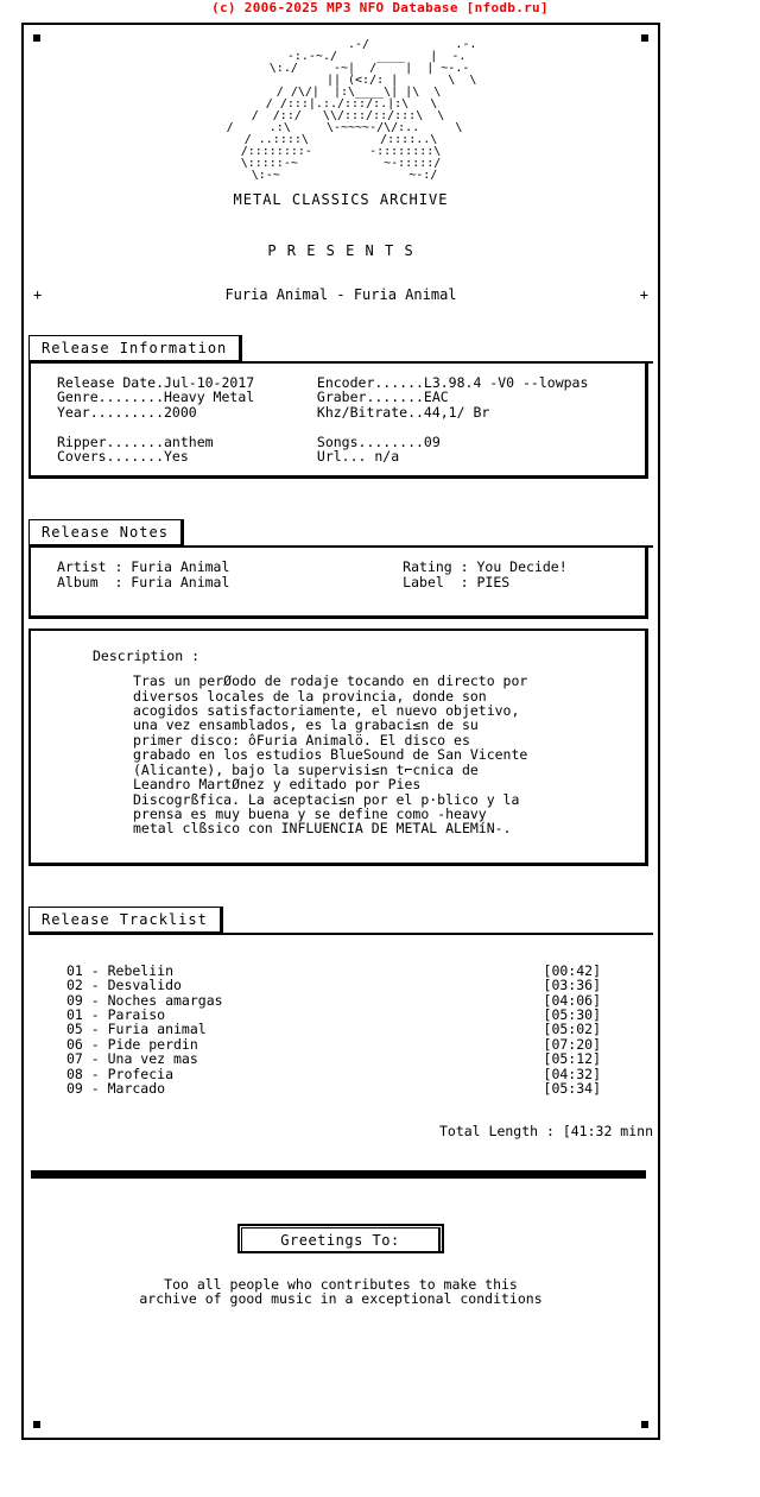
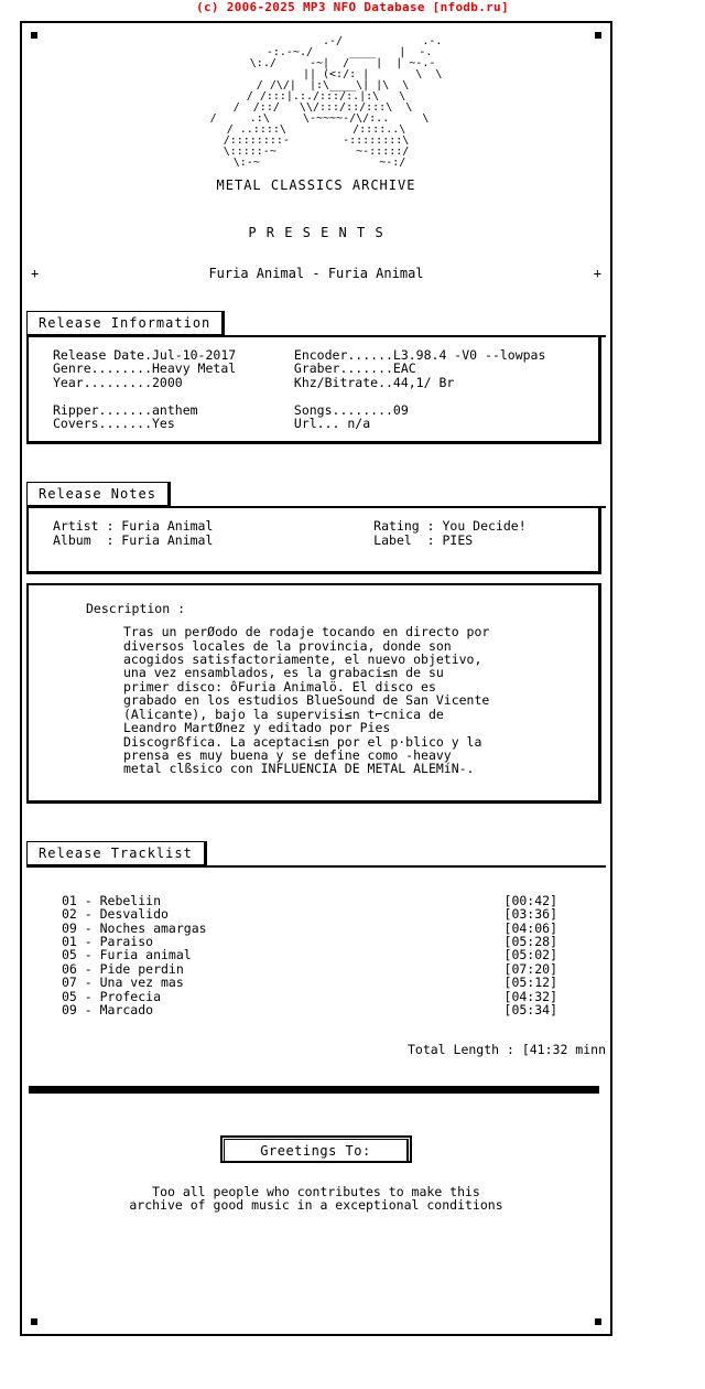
  (c) 2006-2025 MP3 NFO Database [nfodb.ru]
  .-/ .-.
  -:.-~./ | -.
  \:./ -~| /‾‾‾‾| | ~-.-
  || (<:/: | \ \
  / /\/| |:\____\| |\ \
  / /:::|.:./:::/:.|:\ \
  / /::/ \\/:::/::/:::\ \
  / .:\ \-~~~~-/\/:.. \
  / ..::::\ /::::..\
  /::::::::- -::::::::\
  \:::::-~ ~-:::::/
  \:-~ ~-:/
  METAL CLASSICS ARCHIVE
  P R E S E N T S
  +
  +
  Furia Animal - Furia Animal
  Release Information
  Release Date.Jul-10-2017
  Genre........Heavy Metal
  Year.........2000
  Ripper.......anthem
  Covers.......Yes
  Encoder......L3.98.4 -V0 --lowpas
  Graber.......EAC
  Khz/Bitrate..44,1/ Br
  Songs........09
  Url... n/a
  Release Notes
  Artist : Furia Animal
  Album : Furia Animal
  Rating : You Decide!
  Label : PIES
  Description :
  Tras un perØodo de rodaje tocando en directo por
  diversos locales de la provincia, donde son
  acogidos satisfactoriamente, el nuevo objetivo,
  una vez ensamblados, es la grabaci≤n de su
  primer disco: ôFuria Animalö. El disco es
  grabado en los estudios BlueSound de San Vicente
  (Alicante), bajo la supervisi≤n t⌐cnica de
  Leandro MartØnez y editado por Pies
  Discogrßfica. La aceptaci≤n por el p·blico y la
  prensa es muy buena y se define como -heavy
  metal clßsico con INFLUENCIA DE METAL ALEMíN-.
  Release Tracklist
  01 - Rebeliin
  [00:42]
  02 - Desvalido
  [03:36]
  09 - Noches amargas
  [04:06]
  01 - Paraiso
- [05:30]
+ [05:28]
  05 - Furia animal
  [05:02]
  06 - Pide perdin
  [07:20]
  07 - Una vez mas
  [05:12]
- 08 - Profecia
+ 05 - Profecia
  [04:32]
  09 - Marcado
  [05:34]
  Total Length : [41:32 minn
  Greetings To:
  Too all people who contributes to make this
  archive of good music in a exceptional conditions
